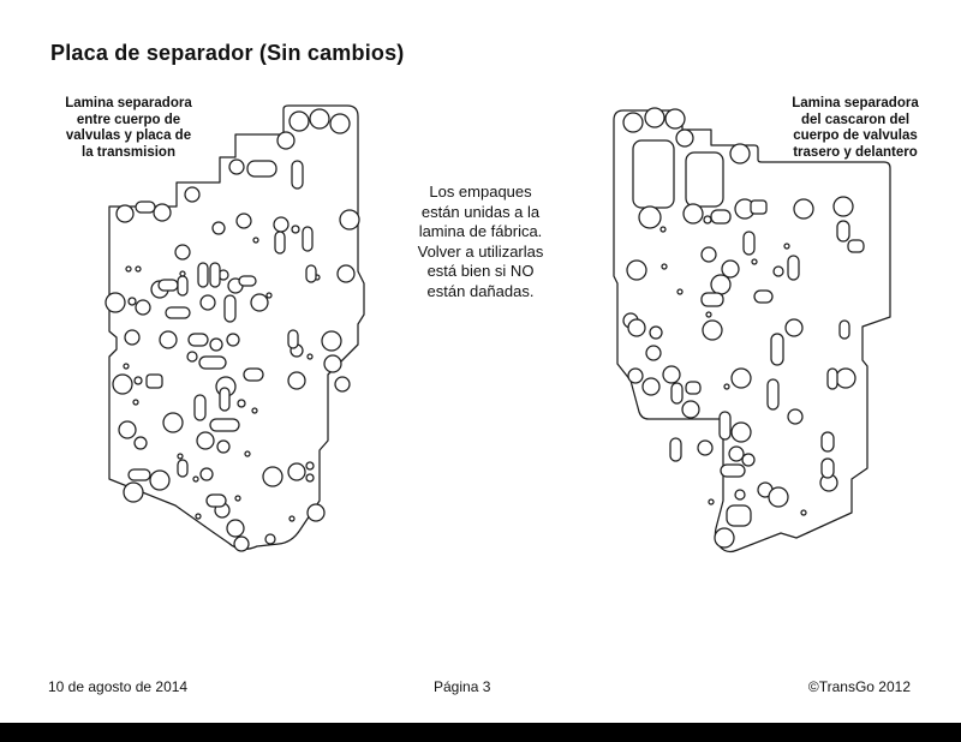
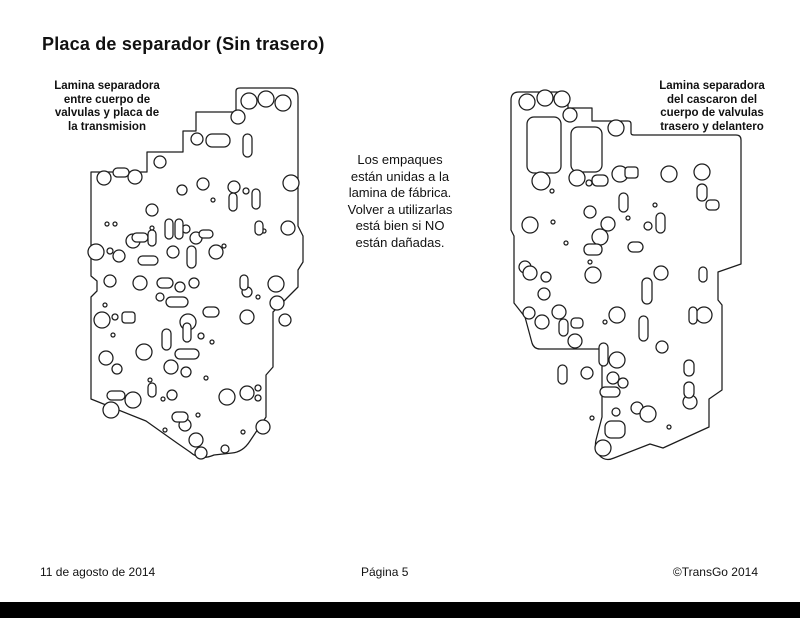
- Placa de separador (Sin cambios)
+ Placa de separador (Sin trasero)
  Lamina separadora
  entre cuerpo de
  valvulas y placa de
  la transmision
  Los empaques
  están unidas a la
  lamina de fábrica.
  Volver a utilizarlas
  está bien si NO
  están dañadas.
  Lamina separadora
  del cascaron del
  cuerpo de valvulas
  trasero y delantero
- 10 de agosto de 2014
+ 11 de agosto de 2014
- Página 3
+ Página 5
- ©TransGo 2012
+ ©TransGo 2014
